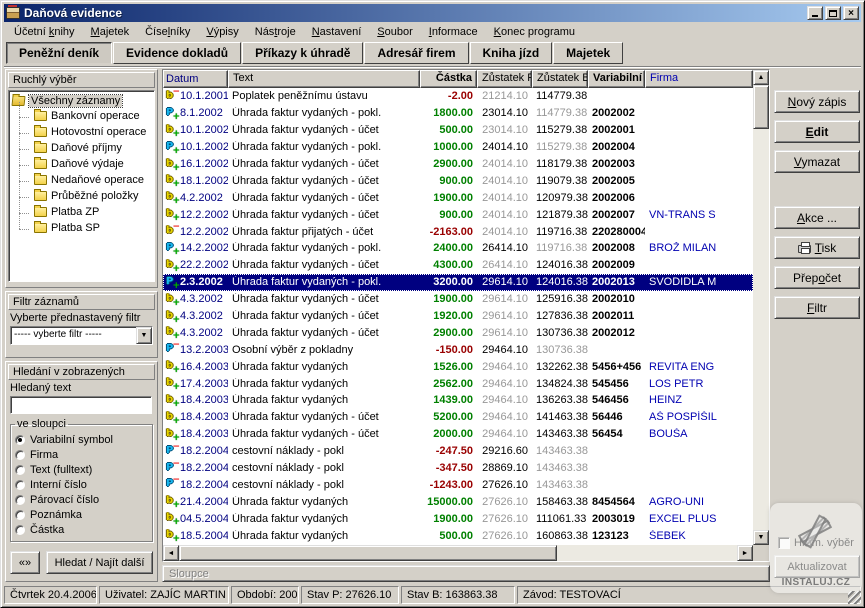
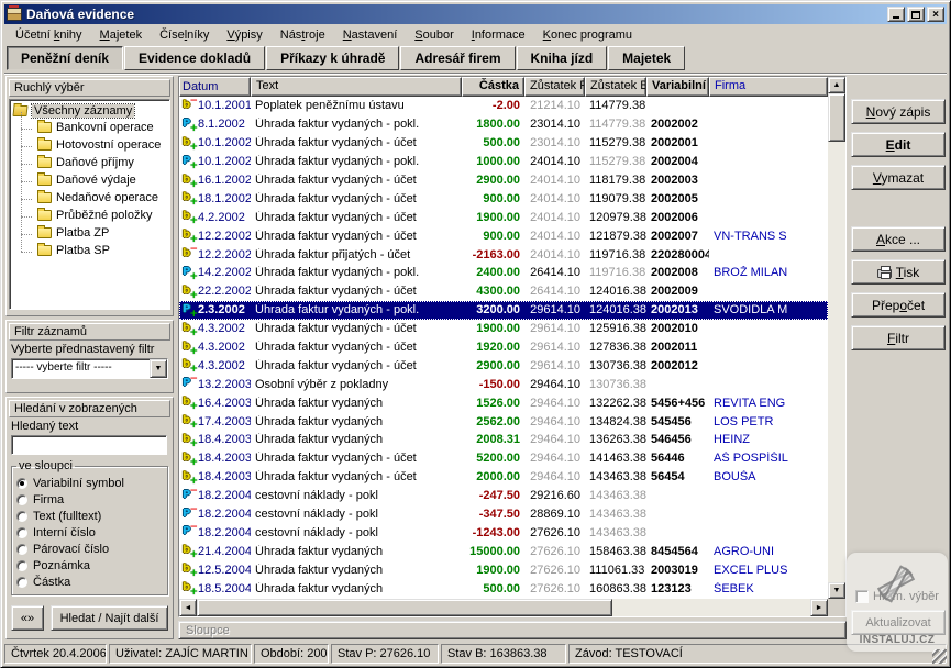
  Daňová evidence
  ×
  Účetní knihy
  Majetek
  Číselníky
  Výpisy
  Nástroje
  Nastavení
  Soubor
  Informace
  Konec programu
  Peněžní deník
  Evidence dokladů
  Příkazy k úhradě
  Adresář firem
  Kniha jízd
  Majetek
  Ruchlý výběr
  Všechny záznamy
  Bankovní operace
  Hotovostní operace
  Daňové příjmy
  Daňové výdaje
  Nedaňové operace
  Průběžné položky
  Platba ZP
  Platba SP
  Filtr záznamů
  Vyberte přednastavený filtr
  ----- vyberte filtr -----
  Hledání v zobrazených
  Hledaný text
  ve sloupci
  Variabilní symbol
  Firma
  Text (fulltext)
  Interní číslo
  Párovací číslo
  Poznámka
  Částka
  «»
  Hledat / Najít další
  Datum
  Text
  Částka
  Zůstatek P
  Zůstatek B
  Firma
  b
  −
  10.1.2001
  Poplatek peněžnímu ústavu
  -2.00
  21214.10
  114779.38
  P
  +
  8.1.2002
  Úhrada faktur vydaných - pokl.
  1800.00
  23014.10
  114779.38
  2002002
  b
  +
  10.1.2002
  Úhrada faktur vydaných - účet
  500.00
  23014.10
  115279.38
  2002001
  P
  +
  10.1.2002
  Úhrada faktur vydaných - pokl.
  1000.00
  24014.10
  115279.38
  2002004
  b
  +
  16.1.2002
  Úhrada faktur vydaných - účet
  2900.00
  24014.10
  118179.38
  2002003
  b
  +
  18.1.2002
  Úhrada faktur vydaných - účet
  900.00
  24014.10
  119079.38
  2002005
  b
  +
  4.2.2002
  Úhrada faktur vydaných - účet
  1900.00
  24014.10
  120979.38
  2002006
  b
  +
  12.2.2002
  Úhrada faktur vydaných - účet
  900.00
  24014.10
  121879.38
  2002007
  VN-TRANS S
  b
  −
  12.2.2002
  Úhrada faktur přijatých - účet
  -2163.00
  24014.10
  119716.38
  220280004
  P
  +
  14.2.2002
  Úhrada faktur vydaných - pokl.
  2400.00
  26414.10
  119716.38
  2002008
  BROŽ MILAN
  b
  +
  22.2.2002
  Úhrada faktur vydaných - účet
  4300.00
  26414.10
  124016.38
  2002009
  P
  +
  2.3.2002
  Úhrada faktur vydaných - pokl.
  3200.00
  29614.10
  124016.38
  2002013
  SVODIDLA M
  b
  +
  4.3.2002
  Úhrada faktur vydaných - účet
  1900.00
  29614.10
  125916.38
  2002010
  b
  +
  4.3.2002
  Úhrada faktur vydaných - účet
  1920.00
  29614.10
  127836.38
  2002011
  b
  +
  4.3.2002
  Úhrada faktur vydaných - účet
  2900.00
  29614.10
  130736.38
  2002012
  P
  −
  13.2.2003
  Osobní výběr z pokladny
  -150.00
  29464.10
  130736.38
  b
  +
  16.4.2003
  Úhrada faktur vydaných
  1526.00
  29464.10
  132262.38
  5456+456
  REVITA ENG
  b
  +
  17.4.2003
  Úhrada faktur vydaných
  2562.00
  29464.10
  134824.38
  545456
  LOS PETR
  b
  +
  18.4.2003
  Úhrada faktur vydaných
- 1439.00
+ 2008.31
  29464.10
  136263.38
  546456
  HEINZ
  b
  +
  18.4.2003
  Úhrada faktur vydaných - účet
  5200.00
  29464.10
  141463.38
  56446
  AŠ POSPÍŠIL
  b
  +
  18.4.2003
  Úhrada faktur vydaných - účet
  2000.00
  29464.10
  143463.38
  56454
  BOUŠA
  P
  −
  18.2.2004
  cestovní náklady - pokl
  -247.50
  29216.60
  143463.38
  P
  −
  18.2.2004
  cestovní náklady - pokl
  -347.50
  28869.10
  143463.38
  P
  −
  18.2.2004
  cestovní náklady - pokl
  -1243.00
  27626.10
  143463.38
  b
  +
  21.4.2004
  Úhrada faktur vydaných
  15000.00
  27626.10
  158463.38
  8454564
  AGRO-UNI
  b
  +
- 04.5.2004
+ 12.5.2004
  Úhrada faktur vydaných
  1900.00
  27626.10
  111061.33
  2003019
  EXCEL PLUS
  b
  +
  18.5.2004
  Úhrada faktur vydaných
  500.00
  27626.10
  160863.38
  123123
  ŠEBEK
  Sloupce
  Nový zápis Edit Vymazat Akce ... TiskPřepočet Filtr
  Hrom. výběr
  Aktualizovat
  Čtvrtek 20.4.2006
  Uživatel: ZAJÍC MARTIN
  Období: 200
  Stav P: 27626.10
  Stav B: 163863.38
  Závod: TESTOVACÍ
  INSTALUJ.CZ
